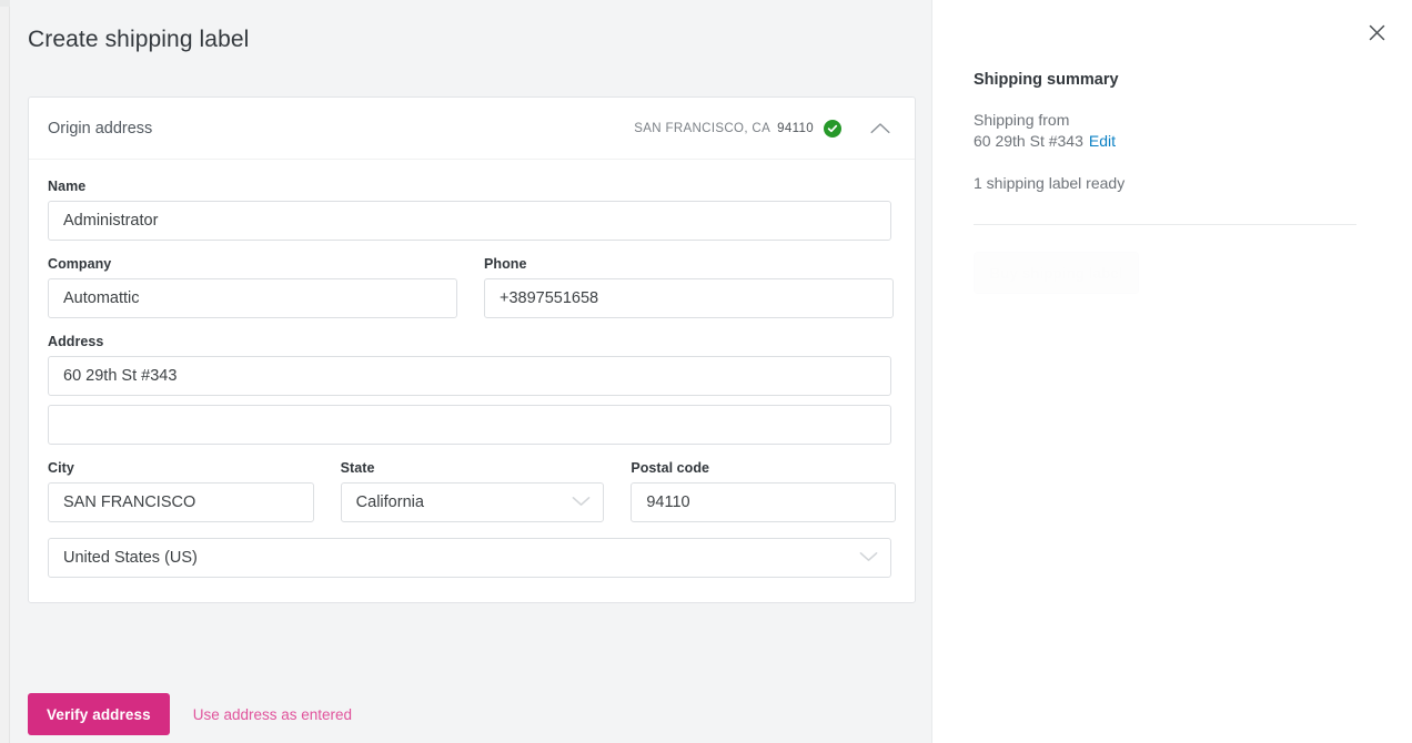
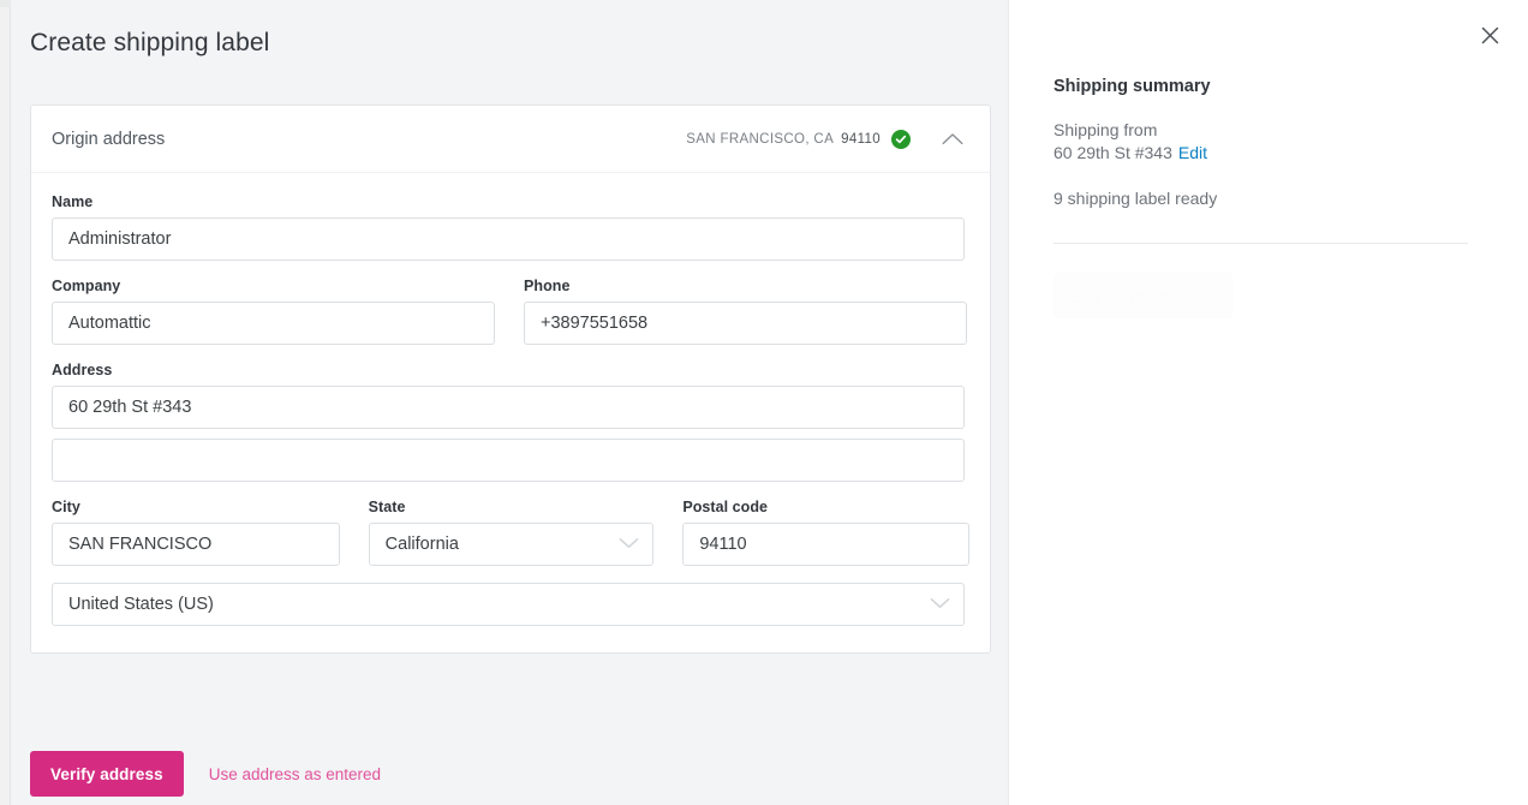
  Create shipping label
  Origin address
  SAN FRANCISCO, CA 94110
  Name
  Administrator
  Company
  Automattic
  Phone
  +3897551658
  Address
  60 29th St #343
  City
  SAN FRANCISCO
  State
  California
  Postal code
  94110
  United States (US)
  Verify address
  Use address as entered
  Shipping summary
  Shipping from
  60 29th St #343 Edit
- 1 shipping label ready
+ 9 shipping label ready
